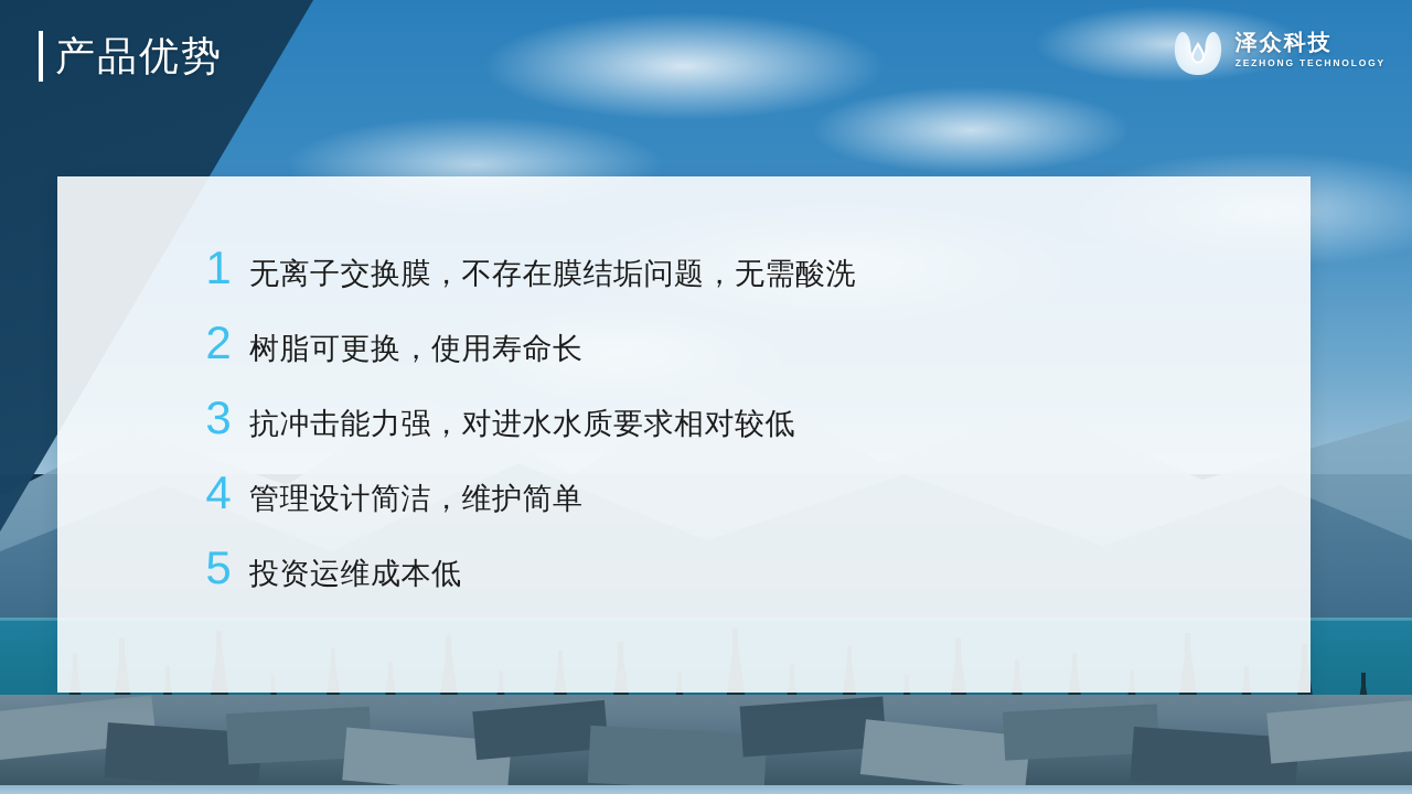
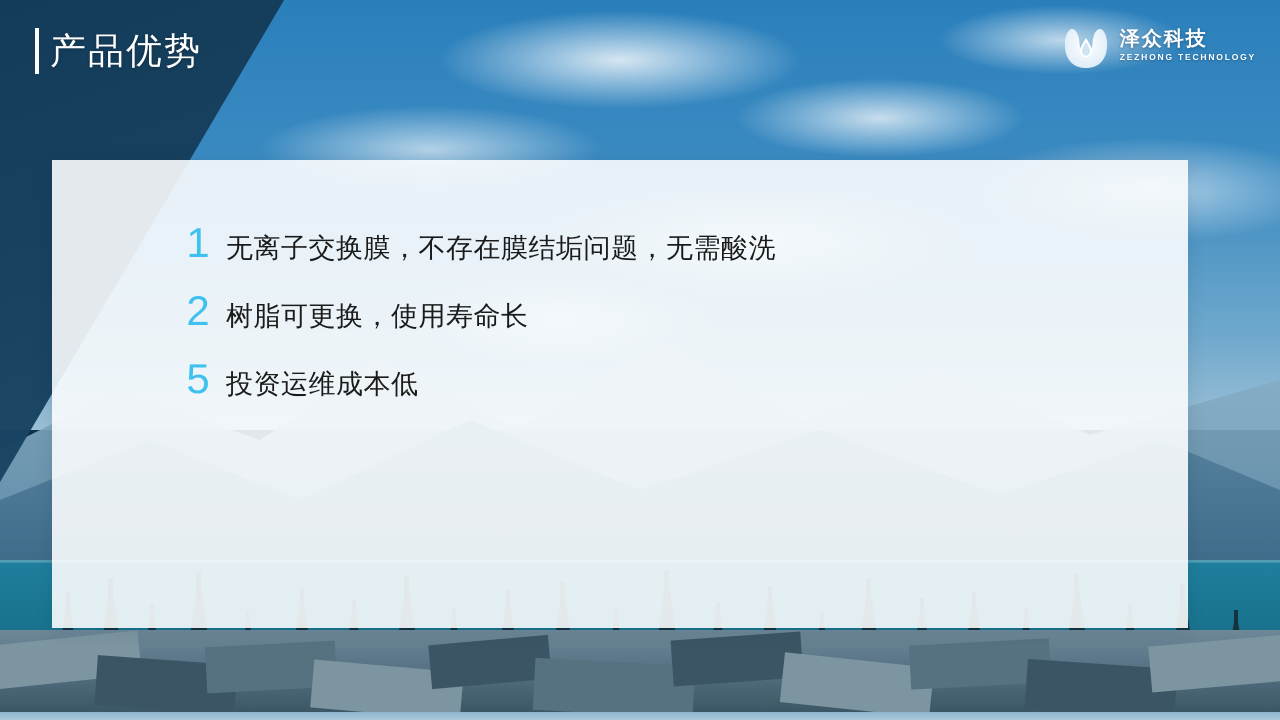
  产品优势
  泽众科技
  ZEZHONG TECHNOLOGY
  1
  无离子交换膜，不存在膜结垢问题，无需酸洗
  2
  树脂可更换，使用寿命长
- 3
- 抗冲击能力强，对进水水质要求相对较低
- 4
- 管理设计简洁，维护简单
  5
  投资运维成本低
